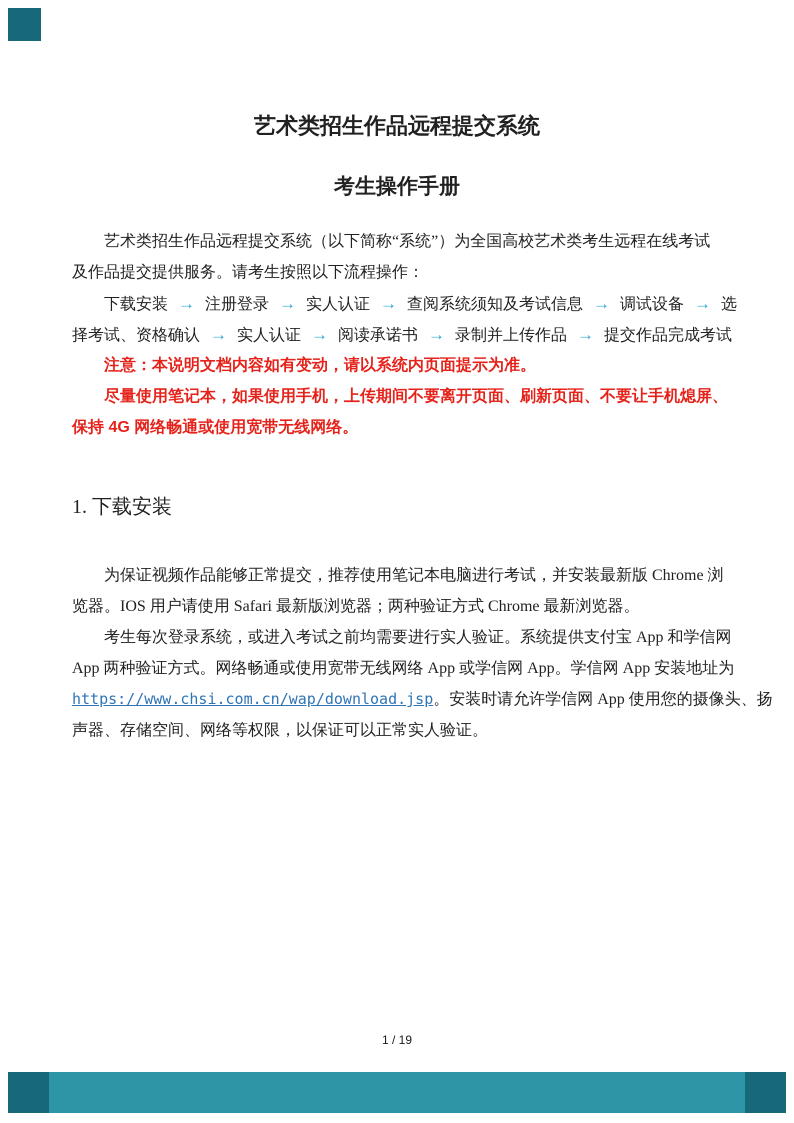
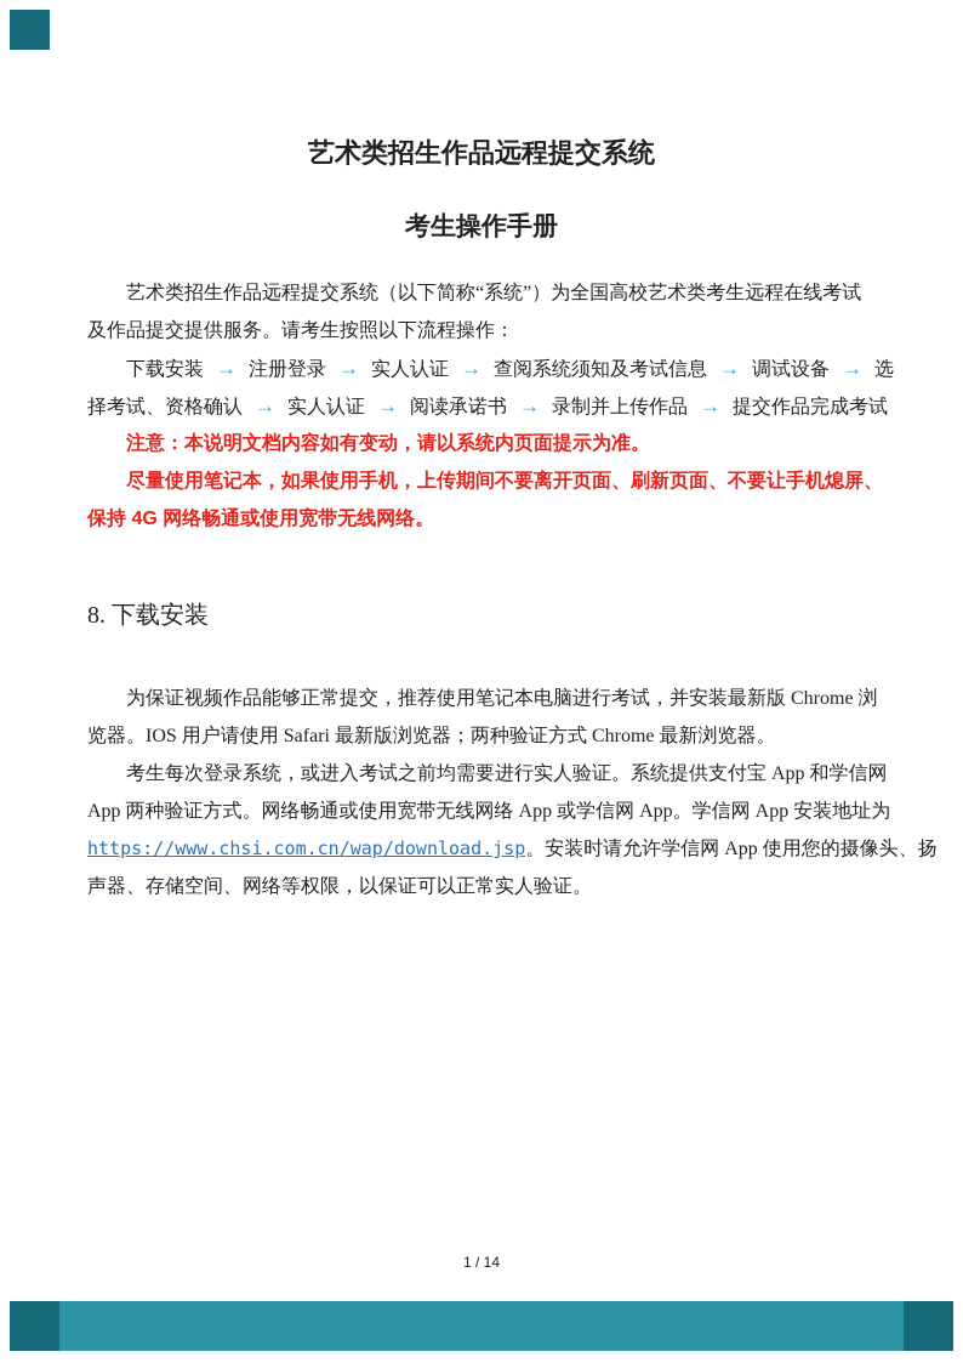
  艺术类招生作品远程提交系统
  考生操作手册
  艺术类招生作品远程提交系统（以下简称“系统”）为全国高校艺术类考生远程在线考试
  及作品提交提供服务。请考生按照以下流程操作：
  下载安装 → 注册登录 → 实人认证 → 查阅系统须知及考试信息 → 调试设备 → 选
  择考试、资格确认 → 实人认证 → 阅读承诺书 → 录制并上传作品 → 提交作品完成考试
  注意：本说明文档内容如有变动，请以系统内页面提示为准。
  尽量使用笔记本，如果使用手机，上传期间不要离开页面、刷新页面、不要让手机熄屏、
  保持 4G 网络畅通或使用宽带无线网络。
- 1. 下载安装
+ 8. 下载安装
  为保证视频作品能够正常提交，推荐使用笔记本电脑进行考试，并安装最新版 Chrome 浏
  览器。IOS 用户请使用 Safari 最新版浏览器；两种验证方式 Chrome 最新浏览器。
  考生每次登录系统，或进入考试之前均需要进行实人验证。系统提供支付宝 App 和学信网
  App 两种验证方式。网络畅通或使用宽带无线网络 App 或学信网 App。学信网 App 安装地址为
  https://www.chsi.com.cn/wap/download.jsp。安装时请允许学信网 App 使用您的摄像头、扬
  声器、存储空间、网络等权限，以保证可以正常实人验证。
- 1 / 19
+ 1 / 14
